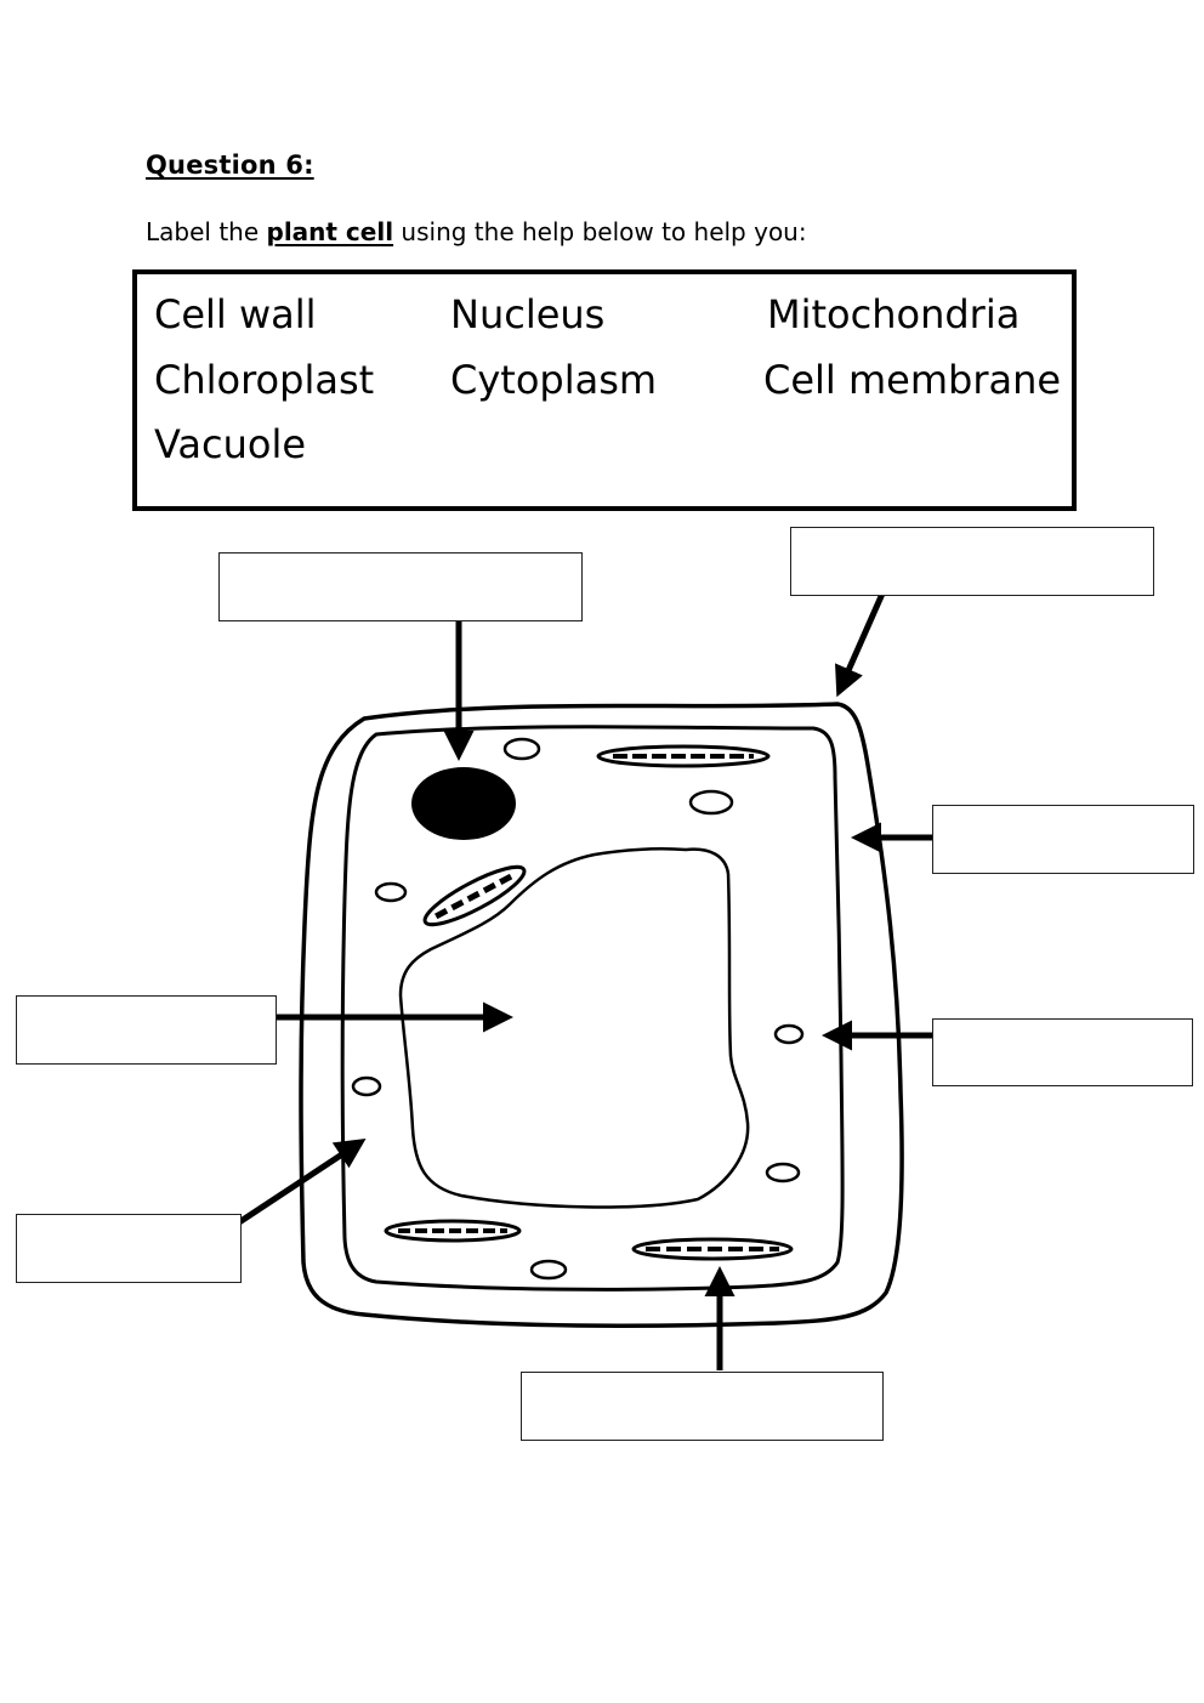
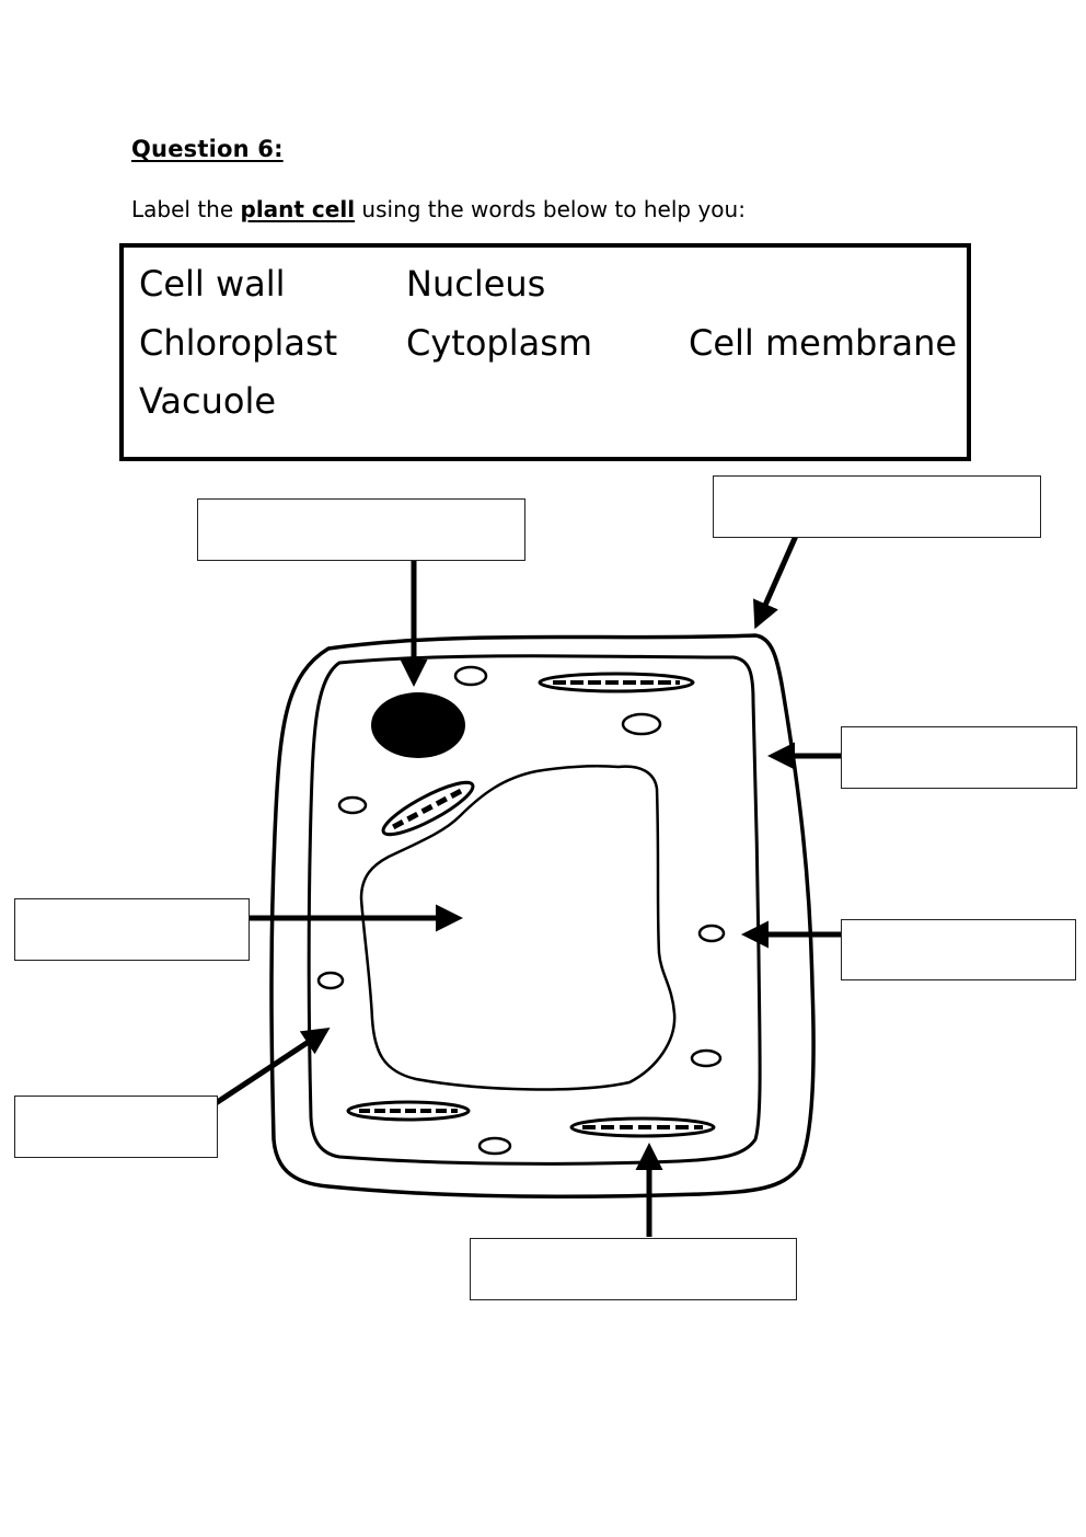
  Question 6:
- Label the plant cell using the help below to help you:
+ Label the plant cell using the words below to help you:
  Cell wall
  Nucleus
- Mitochondria
  Chloroplast
  Cytoplasm
  Cell membrane
  Vacuole
